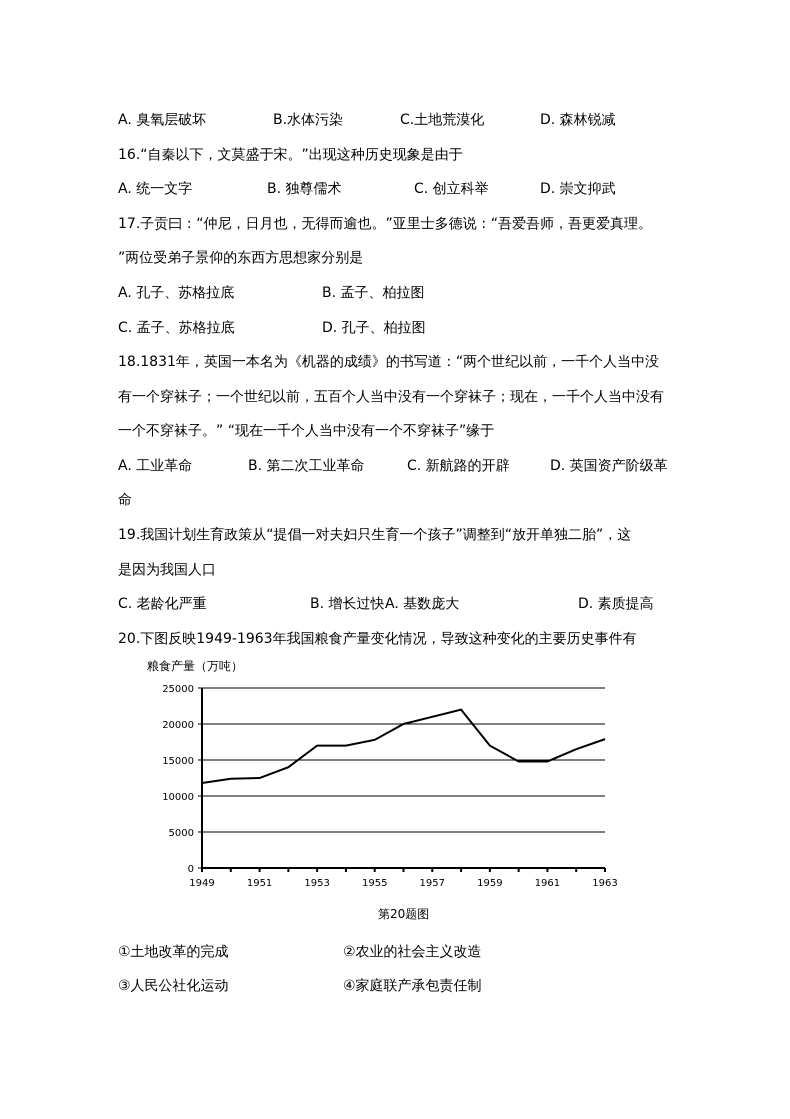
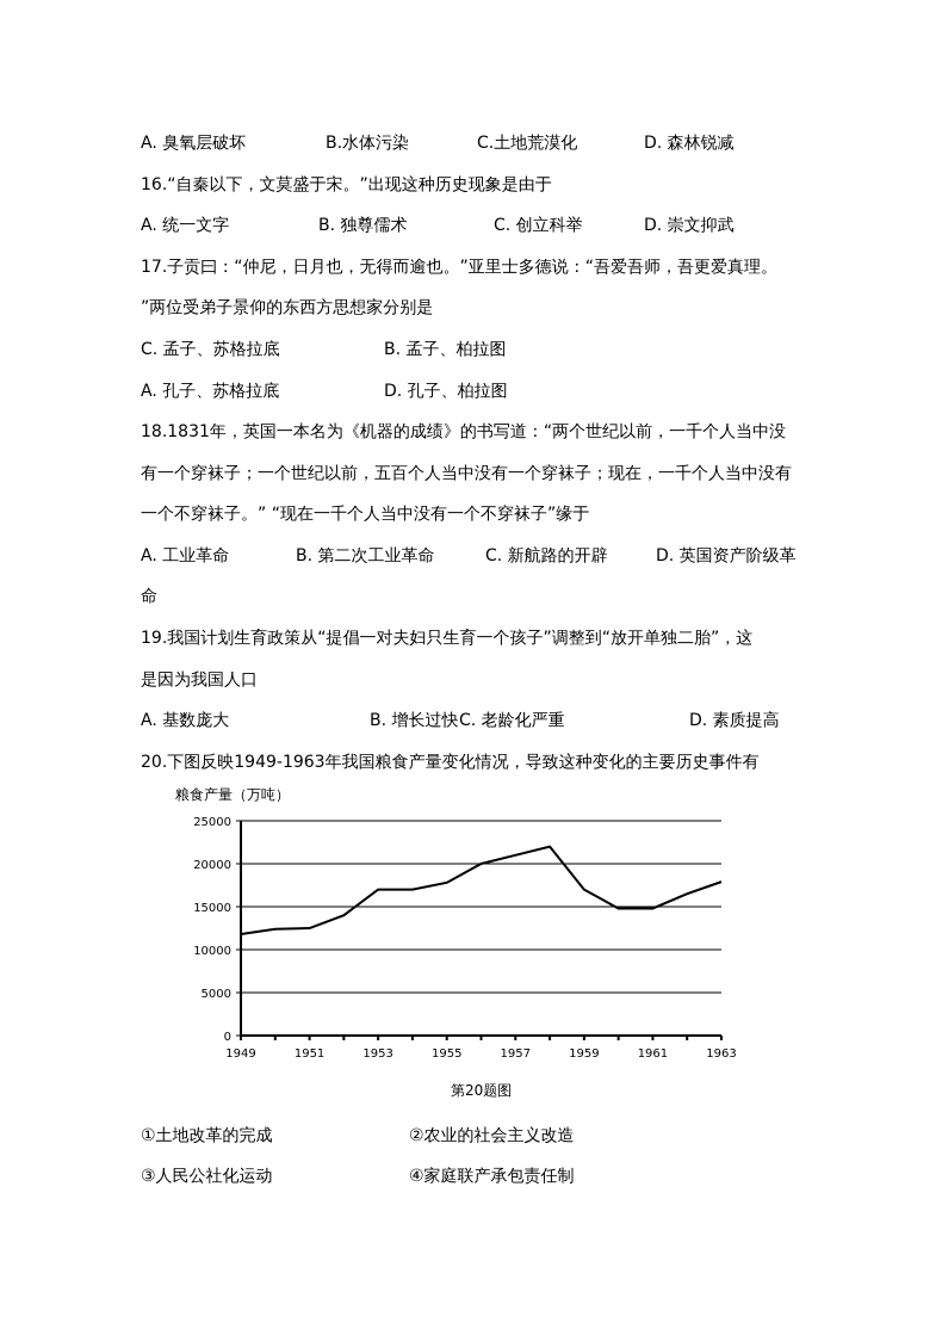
  A. 臭氧层破坏
  B.水体污染
  C.土地荒漠化
  D. 森林锐减
  16.“自秦以下，文莫盛于宋。”出现这种历史现象是由于
  A. 统一文字
  B. 独尊儒术
  C. 创立科举
  D. 崇文抑武
  17.子贡曰：“仲尼，日月也，无得而逾也。”亚里士多德说：“吾爱吾师，吾更爱真理。
  ”两位受弟子景仰的东西方思想家分别是
- A. 孔子、苏格拉底
+ C. 孟子、苏格拉底
  B. 孟子、柏拉图
- C. 孟子、苏格拉底
+ A. 孔子、苏格拉底
  D. 孔子、柏拉图
  18.1831年，英国一本名为《机器的成绩》的书写道：“两个世纪以前，一千个人当中没
  有一个穿袜子；一个世纪以前，五百个人当中没有一个穿袜子；现在，一千个人当中没有
  一个不穿袜子。” “现在一千个人当中没有一个不穿袜子”缘于
  A. 工业革命
  B. 第二次工业革命
  C. 新航路的开辟
  D. 英国资产阶级革
  命
  19.我国计划生育政策从“提倡一对夫妇只生育一个孩子”调整到“放开单独二胎”，这
  是因为我国人口
- C. 老龄化严重
+ A. 基数庞大
  B. 增长过快
- A. 基数庞大
+ C. 老龄化严重
  D. 素质提高
  20.下图反映1949-1963年我国粮食产量变化情况，导致这种变化的主要历史事件有
  粮食产量（万吨）
  0
  5000
  10000
  15000
  20000
  25000
  1949
  1951
  1953
  1955
  1957
  1959
  1961
  1963
  第20题图
  ①土地改革的完成
  ②农业的社会主义改造
  ③人民公社化运动
  ④家庭联产承包责任制
